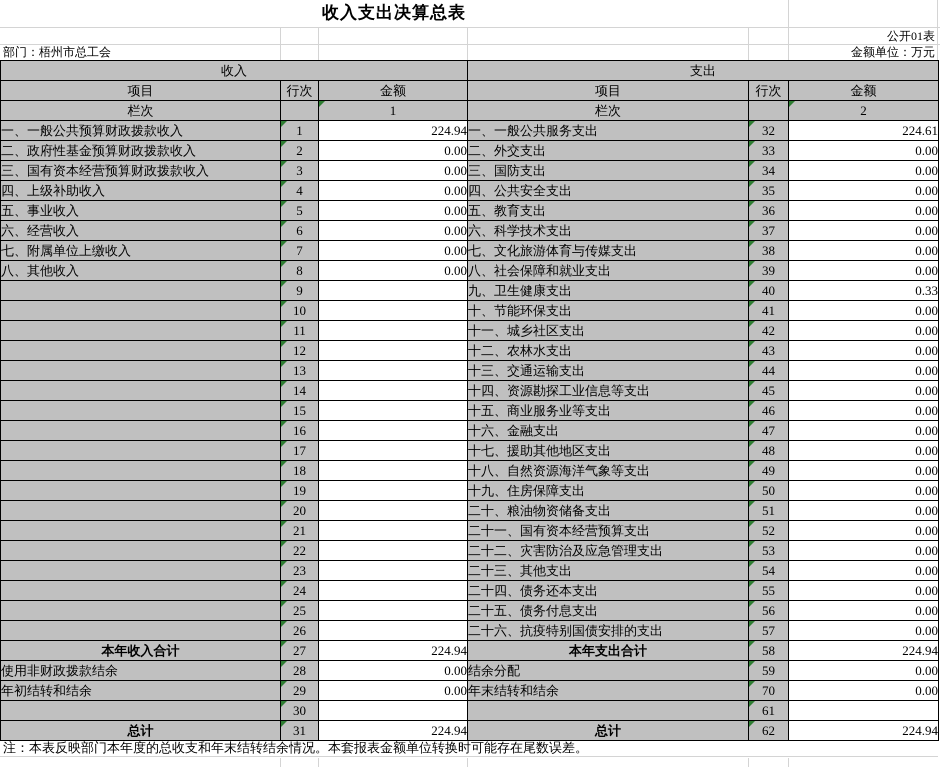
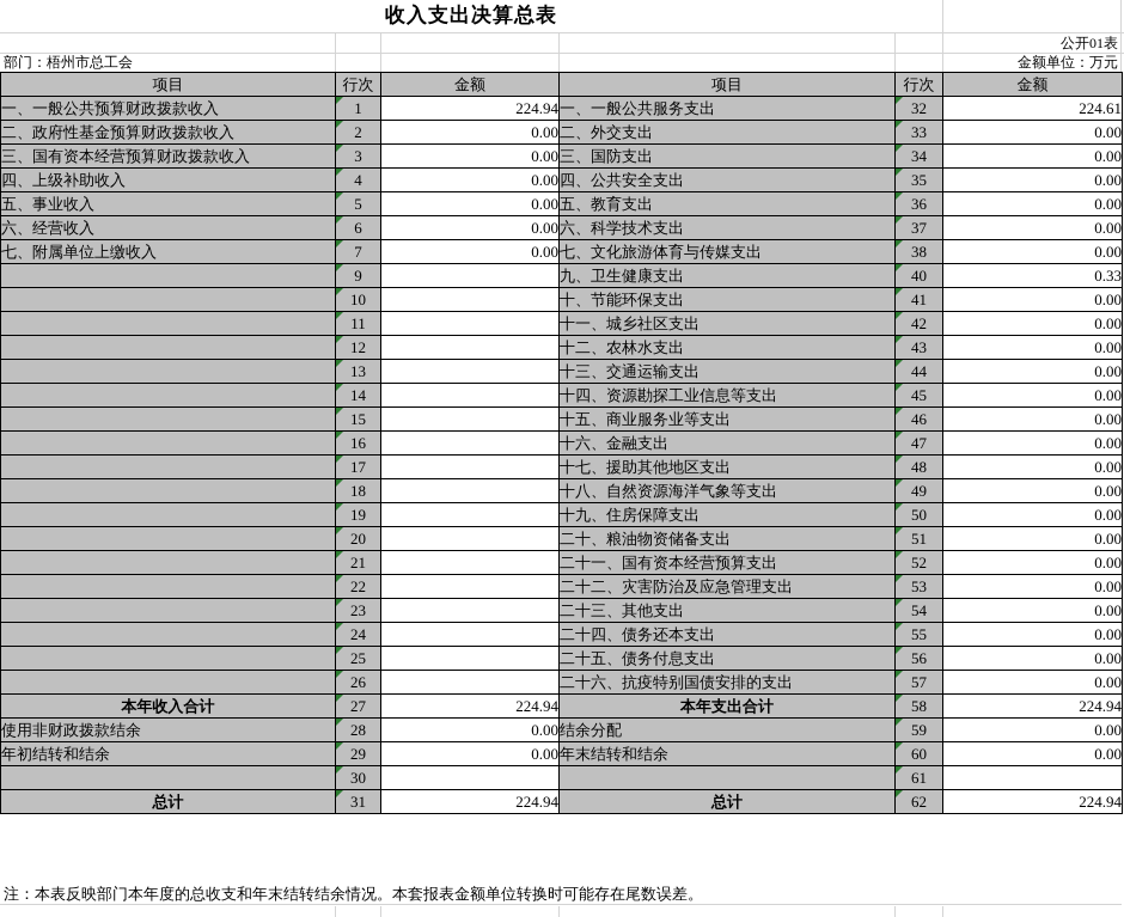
  收入支出决算总表
  公开01表
  部门：梧州市总工会
  金额单位：万元
- 收入	支出
  项目	行次	金额	项目	行次	金额
- 栏次		1	栏次		2
  一、一般公共预算财政拨款收入	1	224.94	一、一般公共服务支出	32	224.61
  二、政府性基金预算财政拨款收入	2	0.00	二、外交支出	33	0.00
  三、国有资本经营预算财政拨款收入	3	0.00	三、国防支出	34	0.00
  四、上级补助收入	4	0.00	四、公共安全支出	35	0.00
  五、事业收入	5	0.00	五、教育支出	36	0.00
  六、经营收入	6	0.00	六、科学技术支出	37	0.00
  七、附属单位上缴收入	7	0.00	七、文化旅游体育与传媒支出	38	0.00
- 八、其他收入	8	0.00	八、社会保障和就业支出	39	0.00
  	9		九、卫生健康支出	40	0.33
  	10		十、节能环保支出	41	0.00
  	11		十一、城乡社区支出	42	0.00
  	12		十二、农林水支出	43	0.00
  	13		十三、交通运输支出	44	0.00
  	14		十四、资源勘探工业信息等支出	45	0.00
  	15		十五、商业服务业等支出	46	0.00
  	16		十六、金融支出	47	0.00
  	17		十七、援助其他地区支出	48	0.00
  	18		十八、自然资源海洋气象等支出	49	0.00
  	19		十九、住房保障支出	50	0.00
  	20		二十、粮油物资储备支出	51	0.00
  	21		二十一、国有资本经营预算支出	52	0.00
  	22		二十二、灾害防治及应急管理支出	53	0.00
  	23		二十三、其他支出	54	0.00
  	24		二十四、债务还本支出	55	0.00
  	25		二十五、债务付息支出	56	0.00
  	26		二十六、抗疫特别国债安排的支出	57	0.00
  本年收入合计	27	224.94	本年支出合计	58	224.94
  使用非财政拨款结余	28	0.00	结余分配	59	0.00
- 年初结转和结余	29	0.00	年末结转和结余	70	0.00
+ 年初结转和结余	29	0.00	年末结转和结余	60	0.00
  	30			61
  总计	31	224.94	总计	62	224.94
  注：本表反映部门本年度的总收支和年末结转结余情况。本套报表金额单位转换时可能存在尾数误差。
